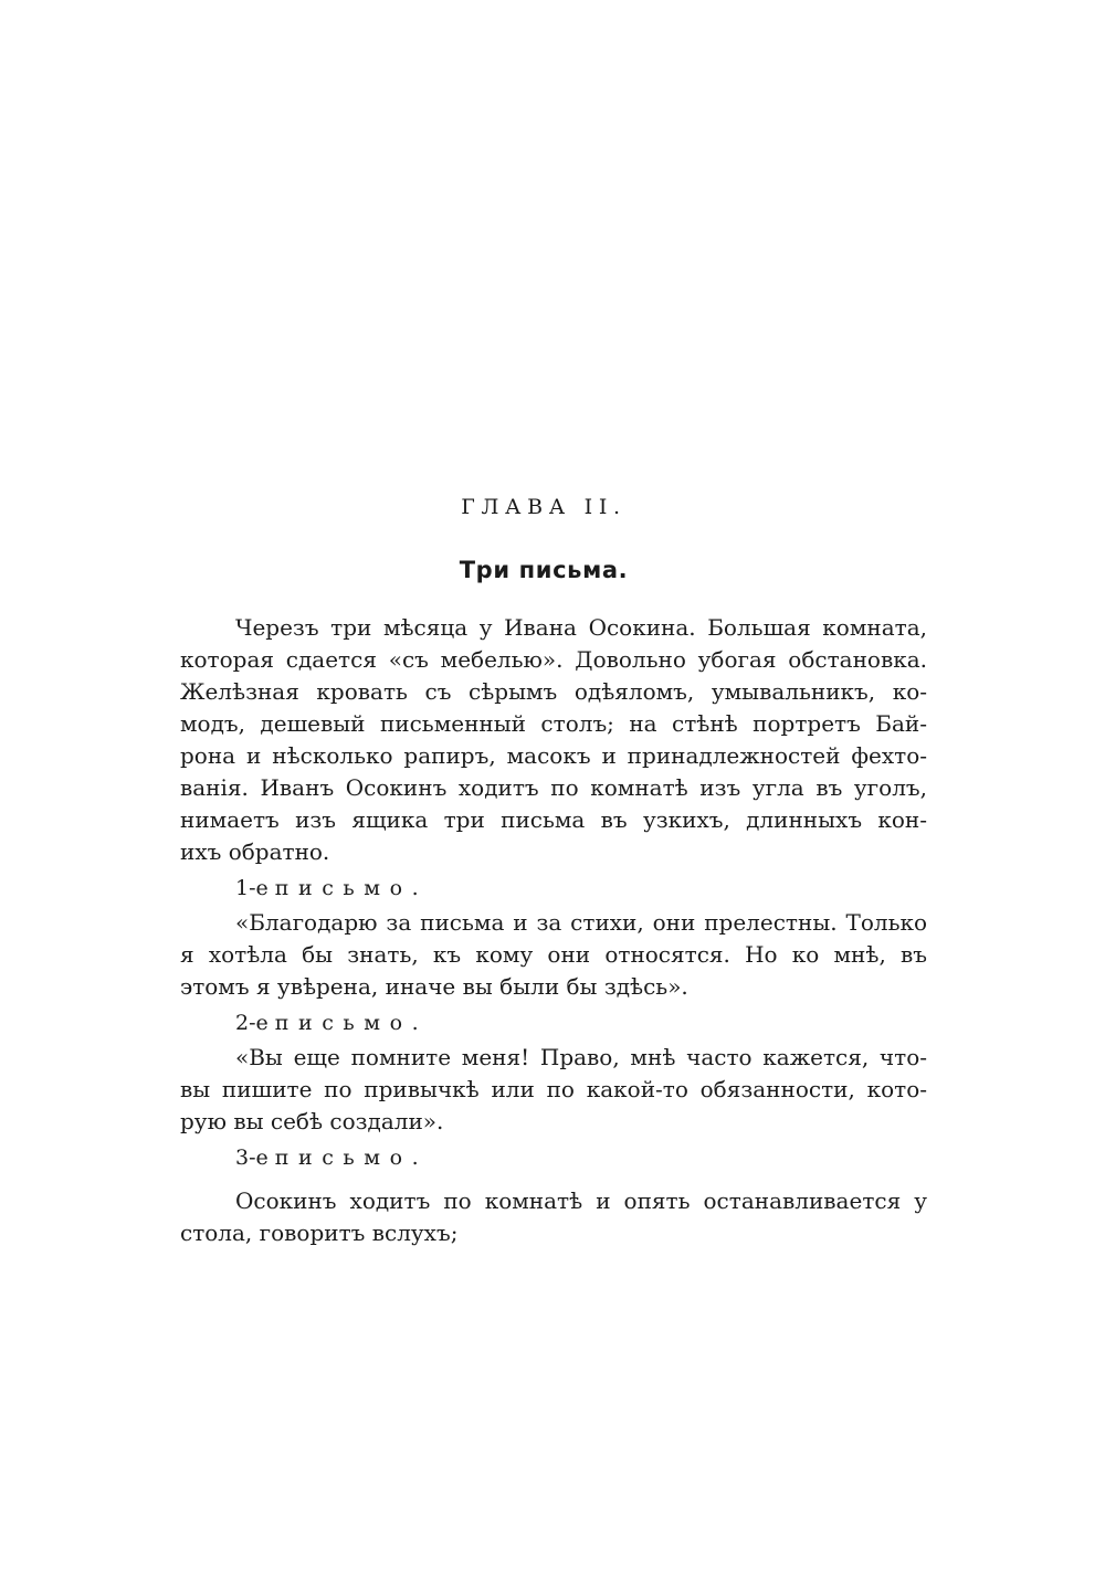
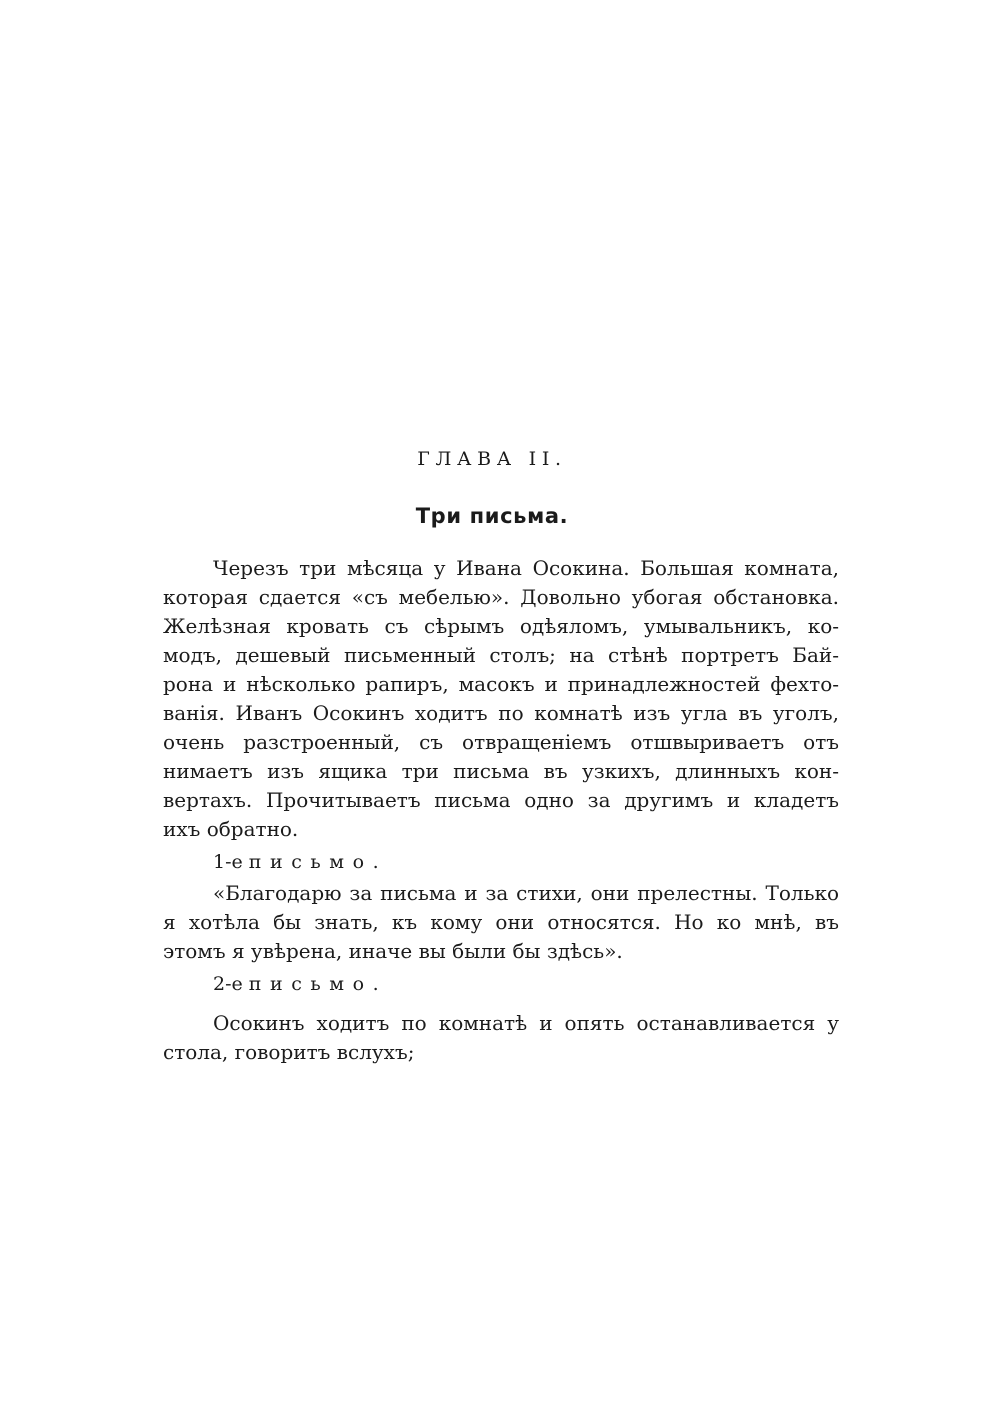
  ГЛАВА II.
  Три письма.
  Черезъ три мѣсяца у Ивана Осокина. Большая комната,
  которая сдается «съ мебелью». Довольно убогая обстановка.
  Желѣзная кровать съ сѣрымъ одѣяломъ, умывальникъ, ко-
  модъ, дешевый письменный столъ; на стѣнѣ портретъ Бай-
  рона и нѣсколько рапиръ, масокъ и принадлежностей фехто-
  ванія. Иванъ Осокинъ ходитъ по комнатѣ изъ угла въ уголъ,
+ очень разстроенный, съ отвращеніемъ отшвыриваетъ отъ
  нимаетъ изъ ящика три письма въ узкихъ, длинныхъ кон-
+ вертахъ. Прочитываетъ письма одно за другимъ и кладетъ
  ихъ обратно.
  1-е письмо.
  «Благодарю за письма и за стихи, они прелестны. Только
  я хотѣла бы знать, къ кому они относятся. Но ко мнѣ, въ
  этомъ я увѣрена, иначе вы были бы здѣсь».
  2-е письмо.
- «Вы еще помните меня! Право, мнѣ часто кажется, что-
- вы пишите по привычкѣ или по какой-то обязанности, кото-
- рую вы себѣ создали».
- 3-е письмо.
  Осокинъ ходитъ по комнатѣ и опять останавливается у
  стола, говоритъ вслухъ;
